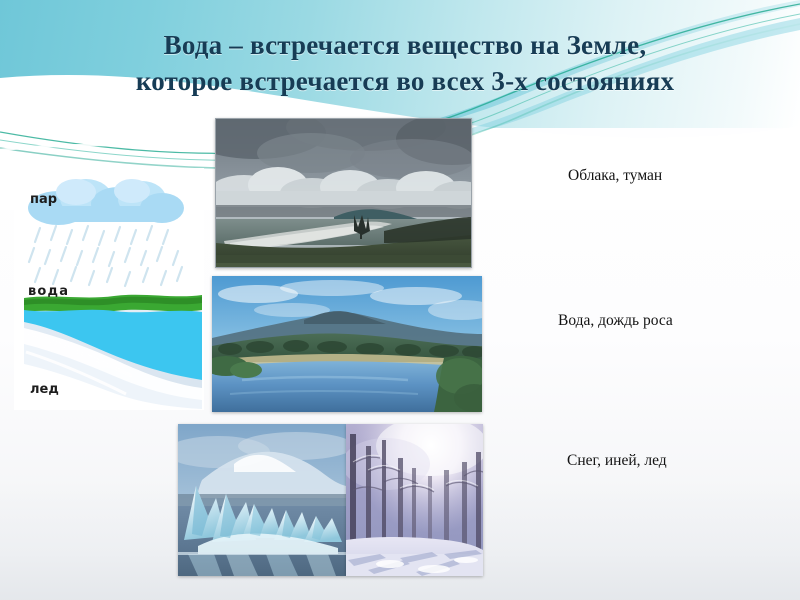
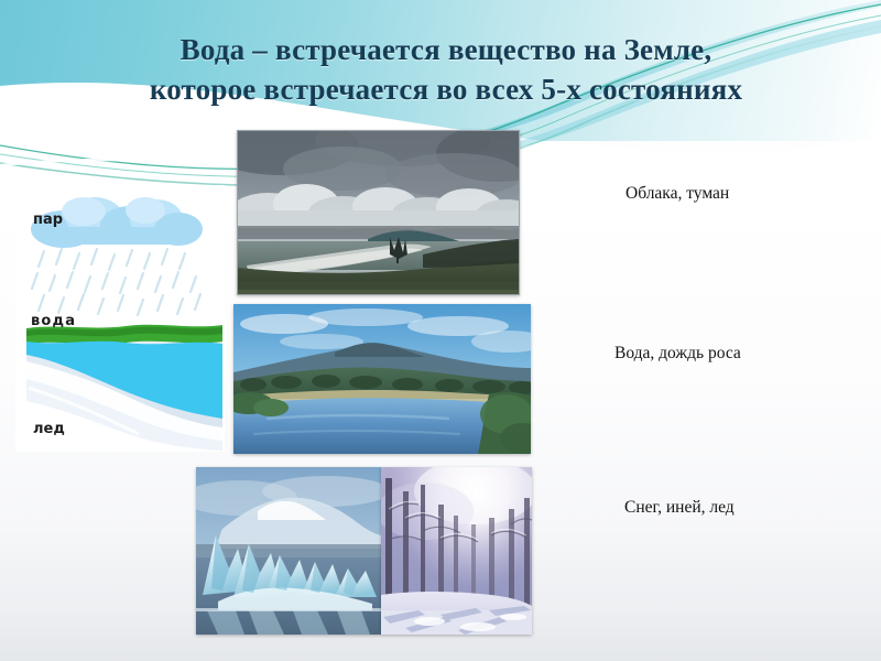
  Вода – встречается вещество на Земле,
- которое встречается во всех 3-х состояниях
+ которое встречается во всех 5-х состояниях
  пар
  вода
  лед
  Облака, туман
  Вода, дождь роса
  Снег, иней, лед
